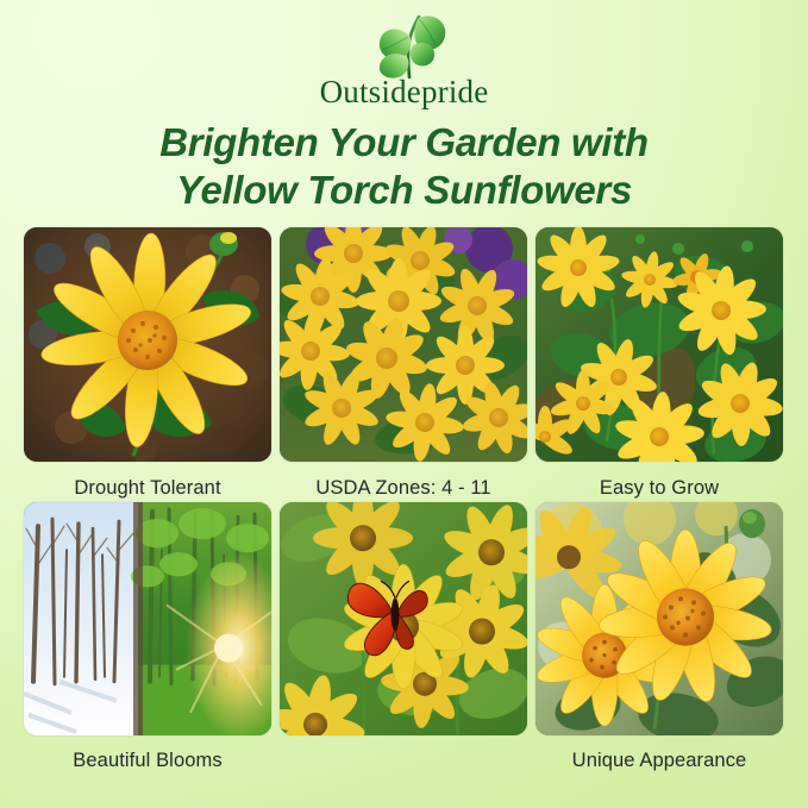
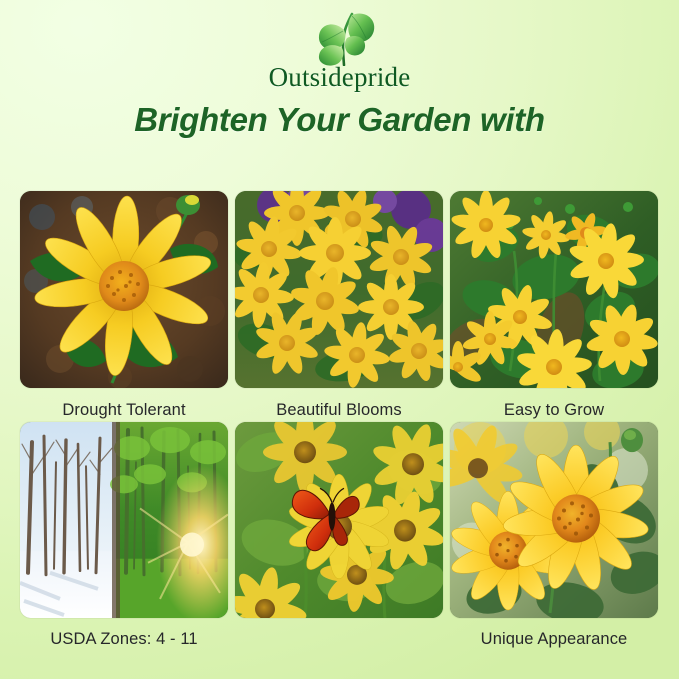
  Outsidepride
  Brighten Your Garden with
- Yellow Torch Sunflowers
  Drought Tolerant
- USDA Zones: 4 - 11
+ Beautiful Blooms
  Easy to Grow
- Beautiful Blooms
+ USDA Zones: 4 - 11
  Unique Appearance
